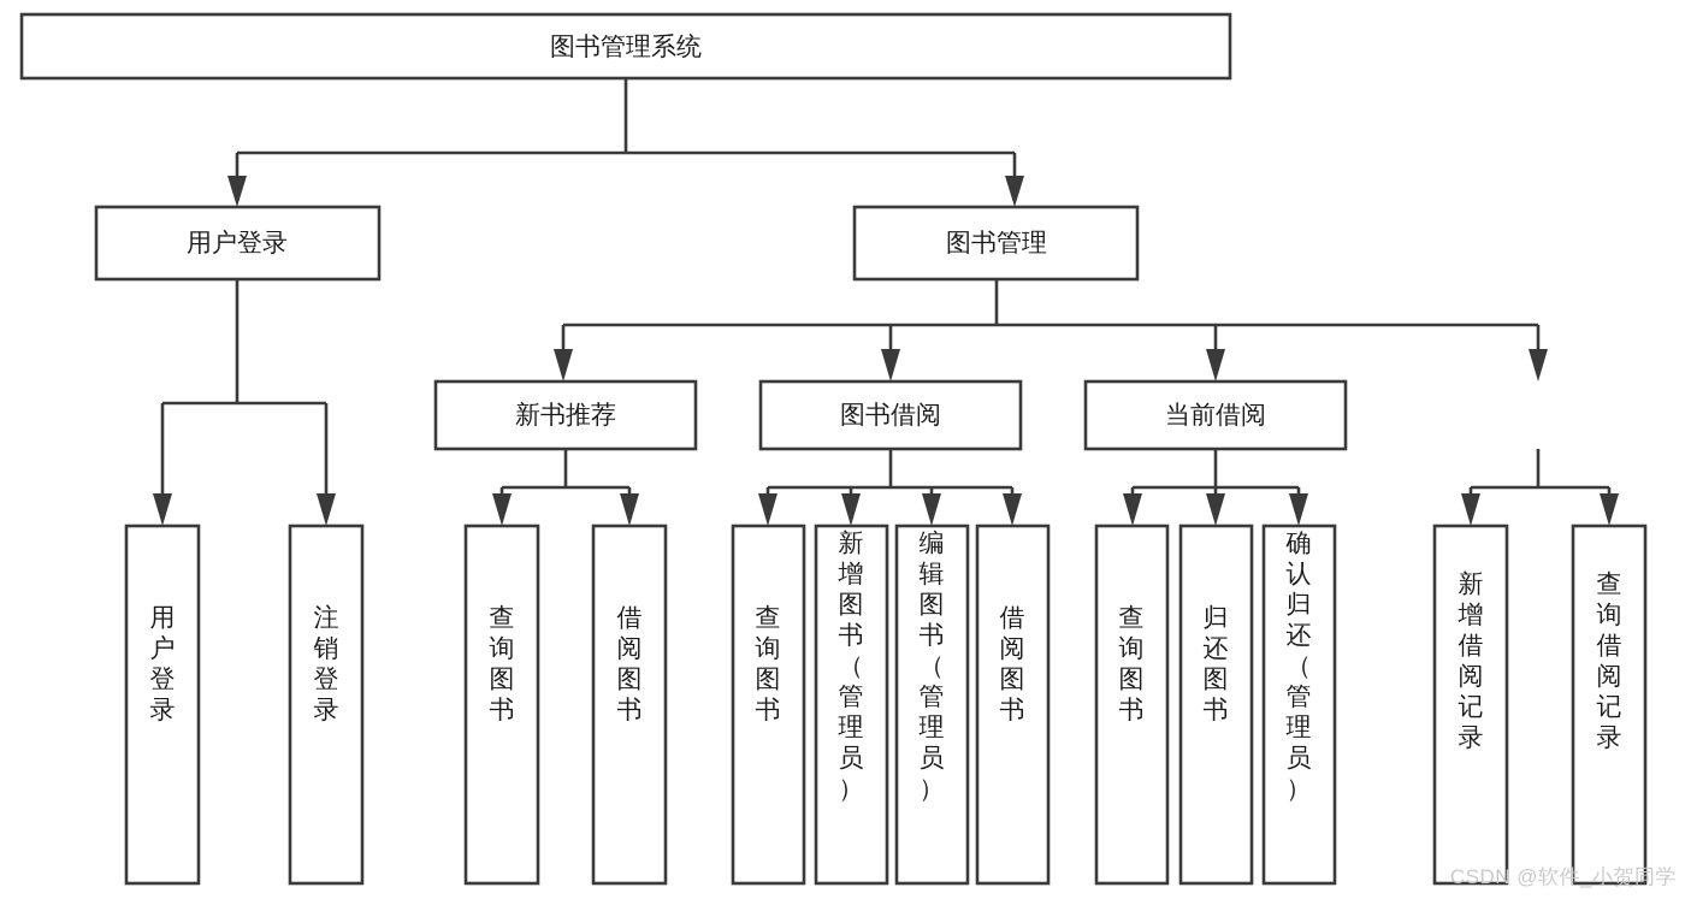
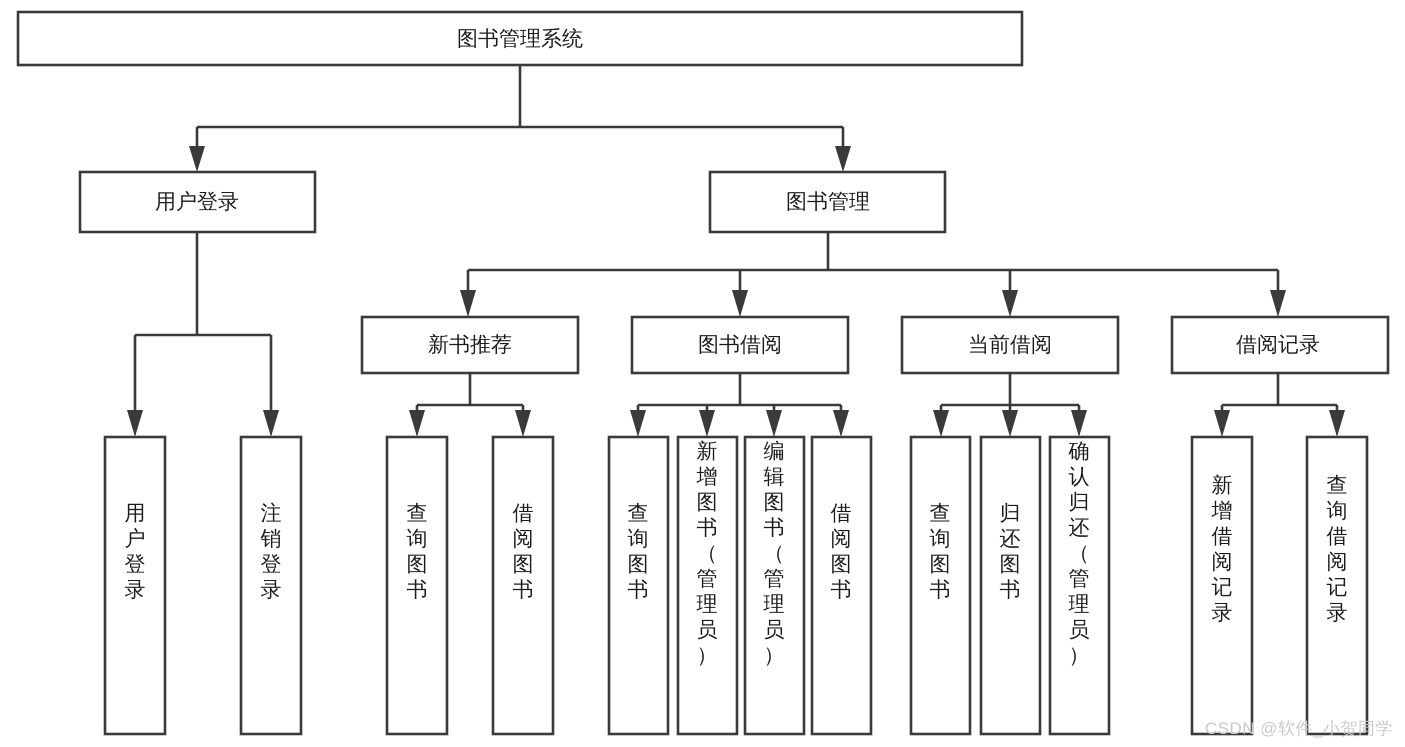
  图书管理系统
  用户登录
  图书管理
  新书推荐
  图书借阅
  当前借阅
+ 借阅记录
  用户登录
  注销登录
  查询图书
  借阅图书
  查询图书
  新增图书（管理员）
  编辑图书（管理员）
  借阅图书
  查询图书
  归还图书
  确认归还（管理员）
  新增借阅记录
  查询借阅记录
  CSDN @软件_小贺同学
